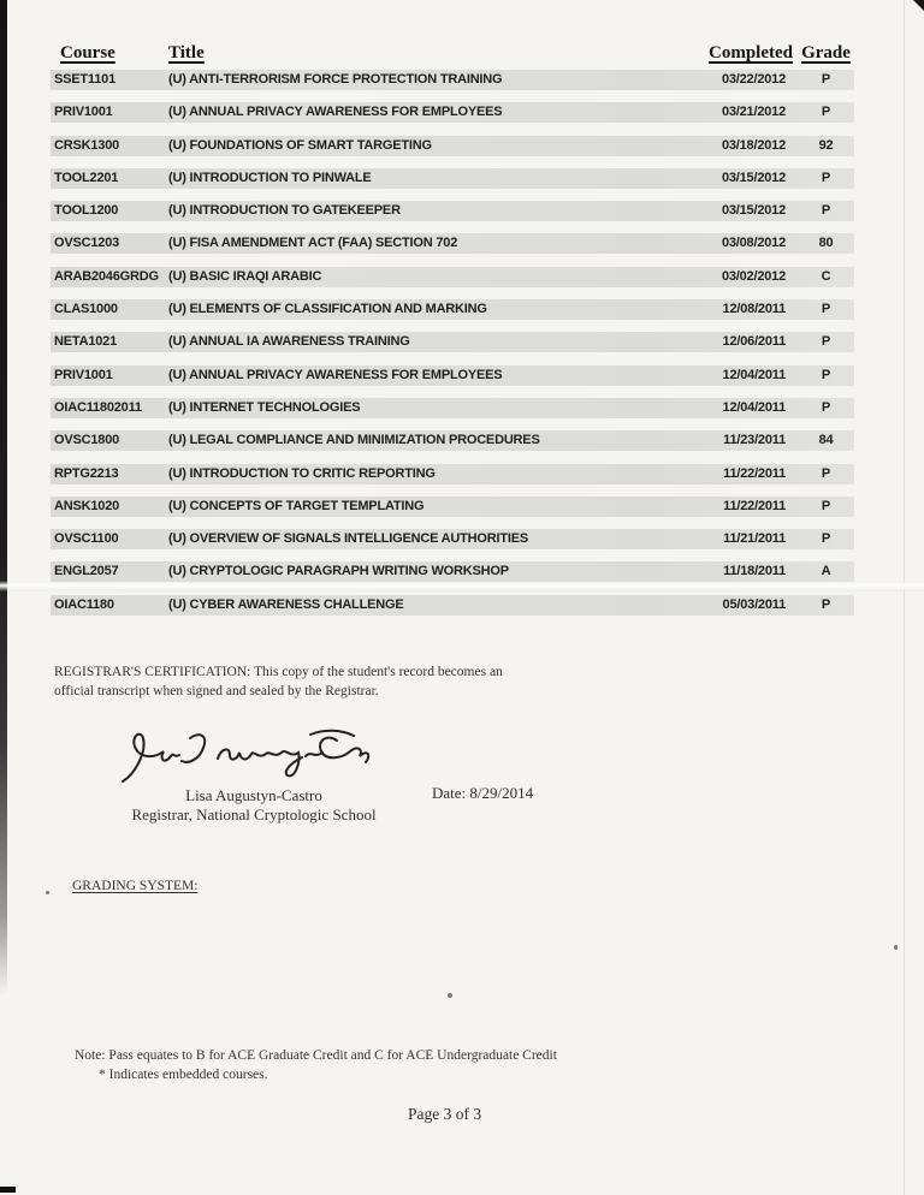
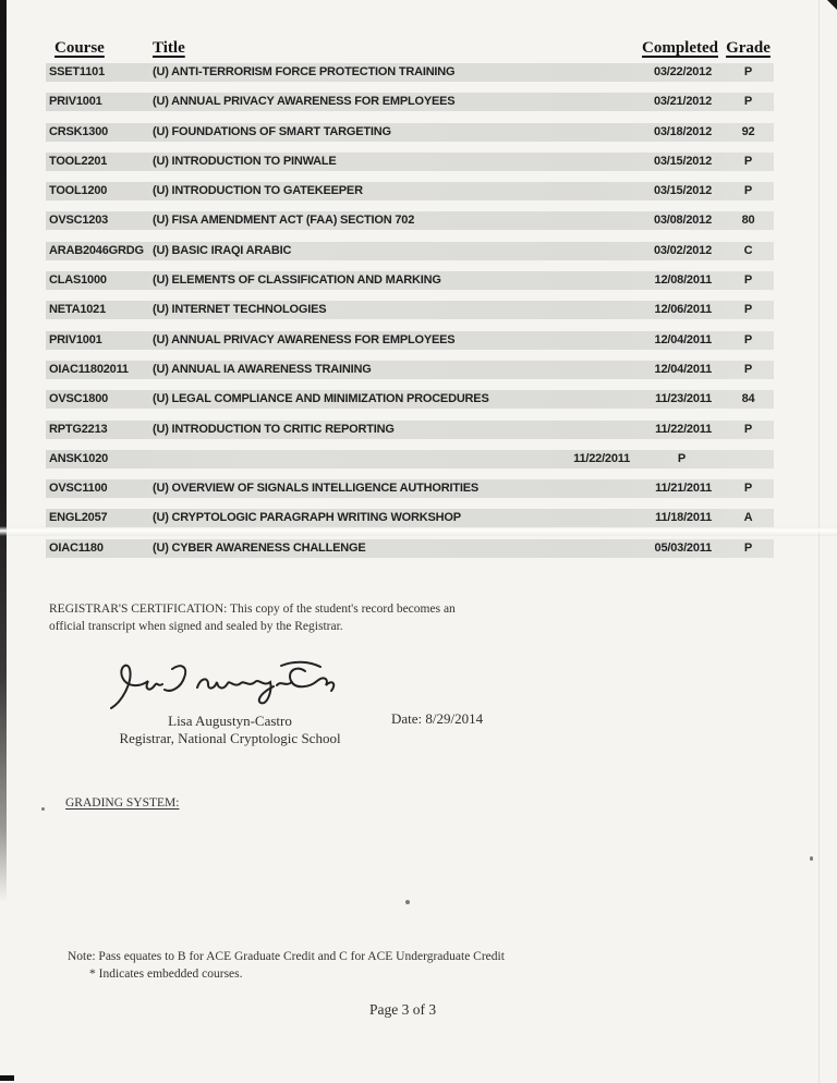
  Course
  Title
  Completed
  Grade
  SSET1101
  (U) ANTI-TERRORISM FORCE PROTECTION TRAINING
  03/22/2012
  P
  PRIV1001
  (U) ANNUAL PRIVACY AWARENESS FOR EMPLOYEES
  03/21/2012
  P
  CRSK1300
  (U) FOUNDATIONS OF SMART TARGETING
  03/18/2012
  92
  TOOL2201
  (U) INTRODUCTION TO PINWALE
  03/15/2012
  P
  TOOL1200
  (U) INTRODUCTION TO GATEKEEPER
  03/15/2012
  P
  OVSC1203
  (U) FISA AMENDMENT ACT (FAA) SECTION 702
  03/08/2012
  80
  ARAB2046GRDG
  (U) BASIC IRAQI ARABIC
  03/02/2012
  C
  CLAS1000
  (U) ELEMENTS OF CLASSIFICATION AND MARKING
  12/08/2011
  P
  NETA1021
- (U) ANNUAL IA AWARENESS TRAINING
+ (U) INTERNET TECHNOLOGIES
  12/06/2011
  P
  PRIV1001
  (U) ANNUAL PRIVACY AWARENESS FOR EMPLOYEES
  12/04/2011
  P
  OIAC11802011
- (U) INTERNET TECHNOLOGIES
+ (U) ANNUAL IA AWARENESS TRAINING
  12/04/2011
  P
  OVSC1800
  (U) LEGAL COMPLIANCE AND MINIMIZATION PROCEDURES
  11/23/2011
  84
  RPTG2213
  (U) INTRODUCTION TO CRITIC REPORTING
  11/22/2011
  P
  ANSK1020
- (U) CONCEPTS OF TARGET TEMPLATING
  11/22/2011
  P
  OVSC1100
  (U) OVERVIEW OF SIGNALS INTELLIGENCE AUTHORITIES
  11/21/2011
  P
  ENGL2057
  (U) CRYPTOLOGIC PARAGRAPH WRITING WORKSHOP
  11/18/2011
  A
  OIAC1180
  (U) CYBER AWARENESS CHALLENGE
  05/03/2011
  P
  REGISTRAR'S CERTIFICATION: This copy of the student's record becomes an
  official transcript when signed and sealed by the Registrar.
  Lisa Augustyn-Castro
  Registrar, National Cryptologic School
  Date: 8/29/2014
  GRADING SYSTEM:
  Note: Pass equates to B for ACE Graduate Credit and C for ACE Undergraduate Credit
  * Indicates embedded courses.
  Page 3 of 3
